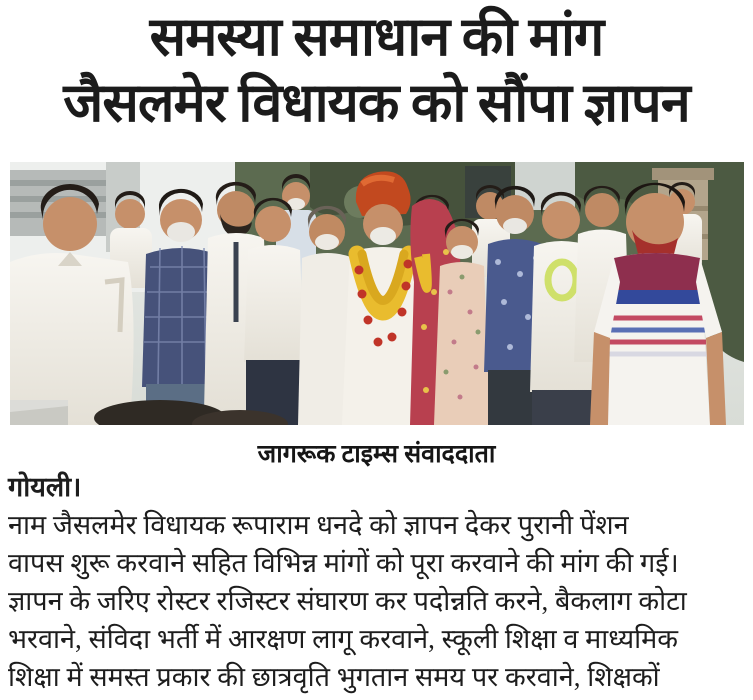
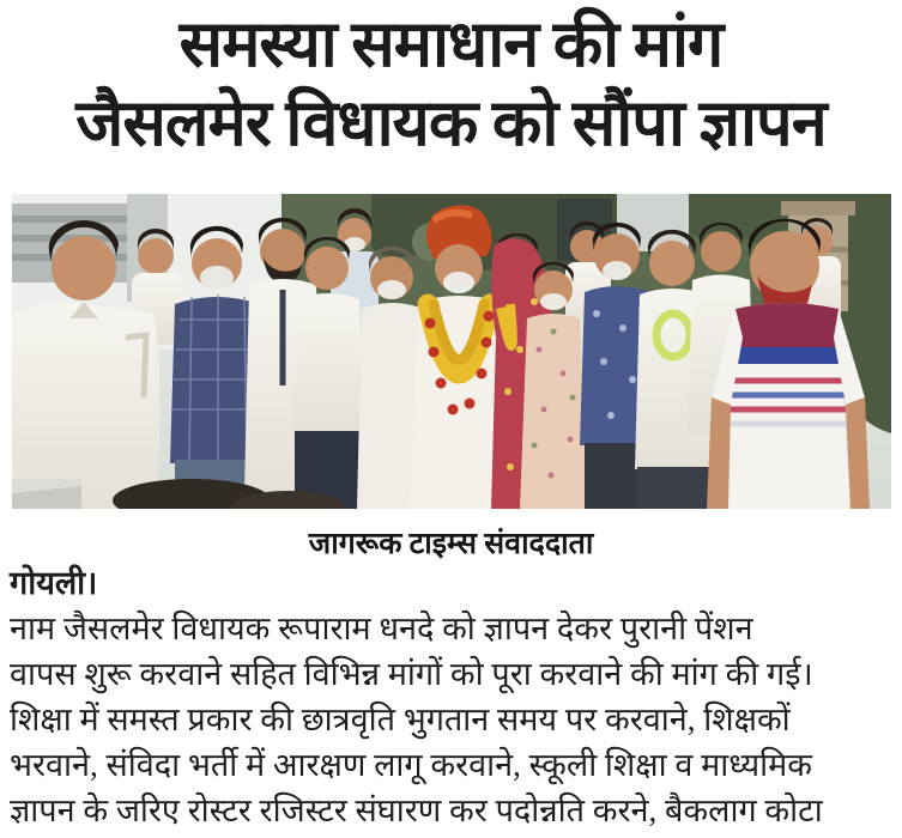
  समस्या समाधान की मांग
  जैसलमेर विधायक को सौंपा ज्ञापन
  जागरूक टाइम्स संवाददाता
  गोयली।
  नाम जैसलमेर विधायक रूपाराम धनदे को ज्ञापन देकर पुरानी पेंशन
  वापस शुरू करवाने सहित विभिन्न मांगों को पूरा करवाने की मांग की गई।
- ज्ञापन के जरिए रोस्टर रजिस्टर संघारण कर पदोन्नति करने, बैकलाग कोटा
+ शिक्षा में समस्त प्रकार की छात्रवृति भुगतान समय पर करवाने, शिक्षकों
  भरवाने, संविदा भर्ती में आरक्षण लागू करवाने, स्कूली शिक्षा व माध्यमिक
- शिक्षा में समस्त प्रकार की छात्रवृति भुगतान समय पर करवाने, शिक्षकों
+ ज्ञापन के जरिए रोस्टर रजिस्टर संघारण कर पदोन्नति करने, बैकलाग कोटा
